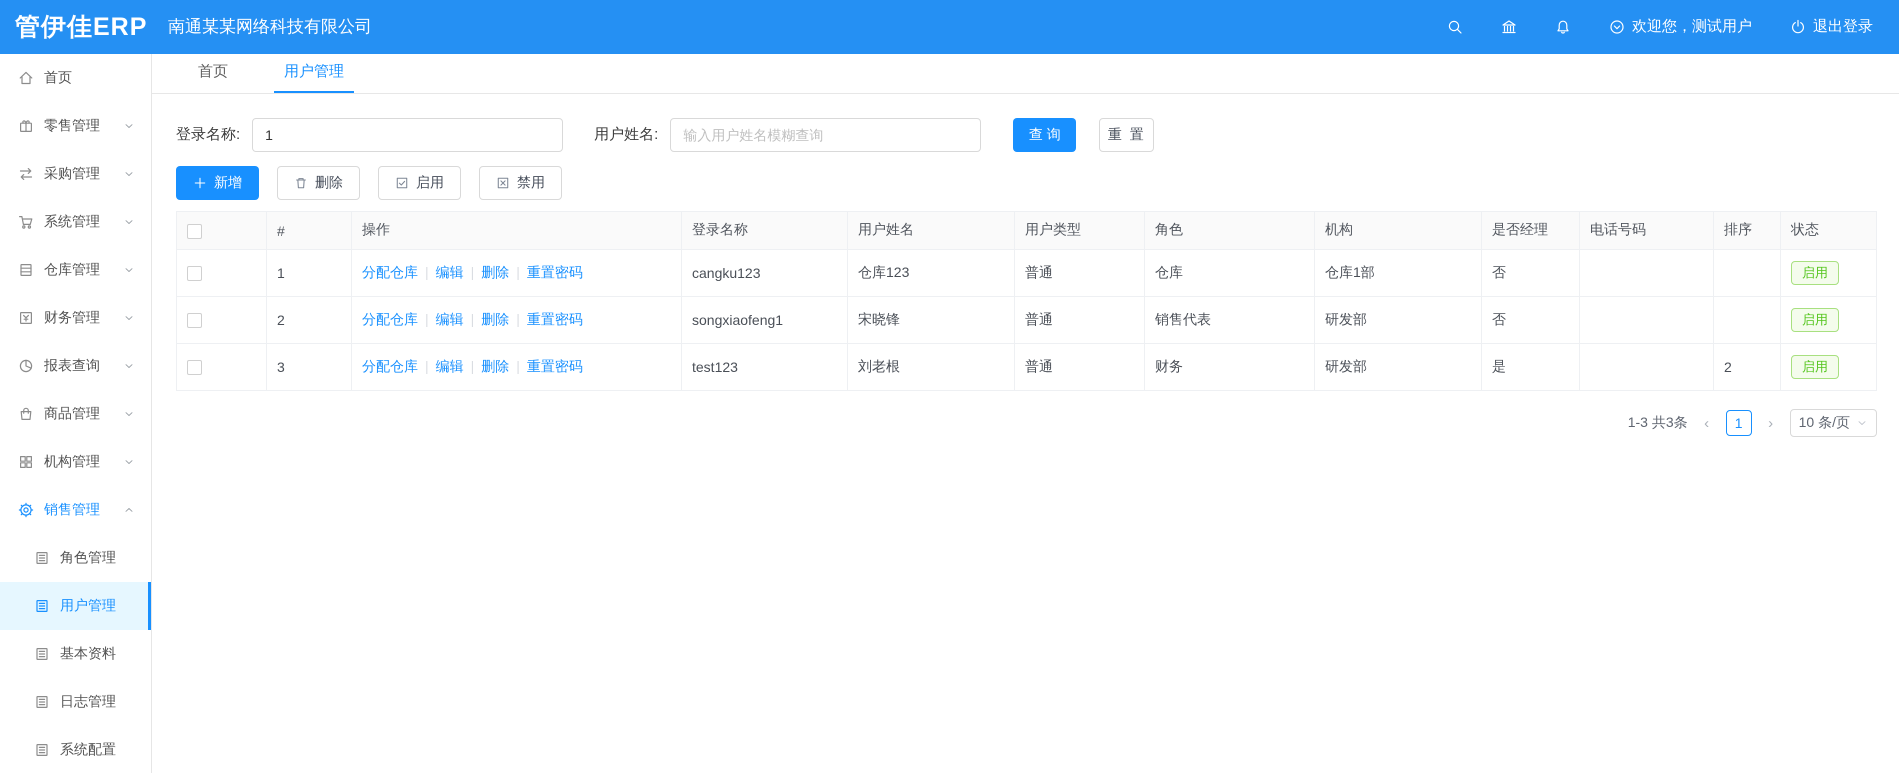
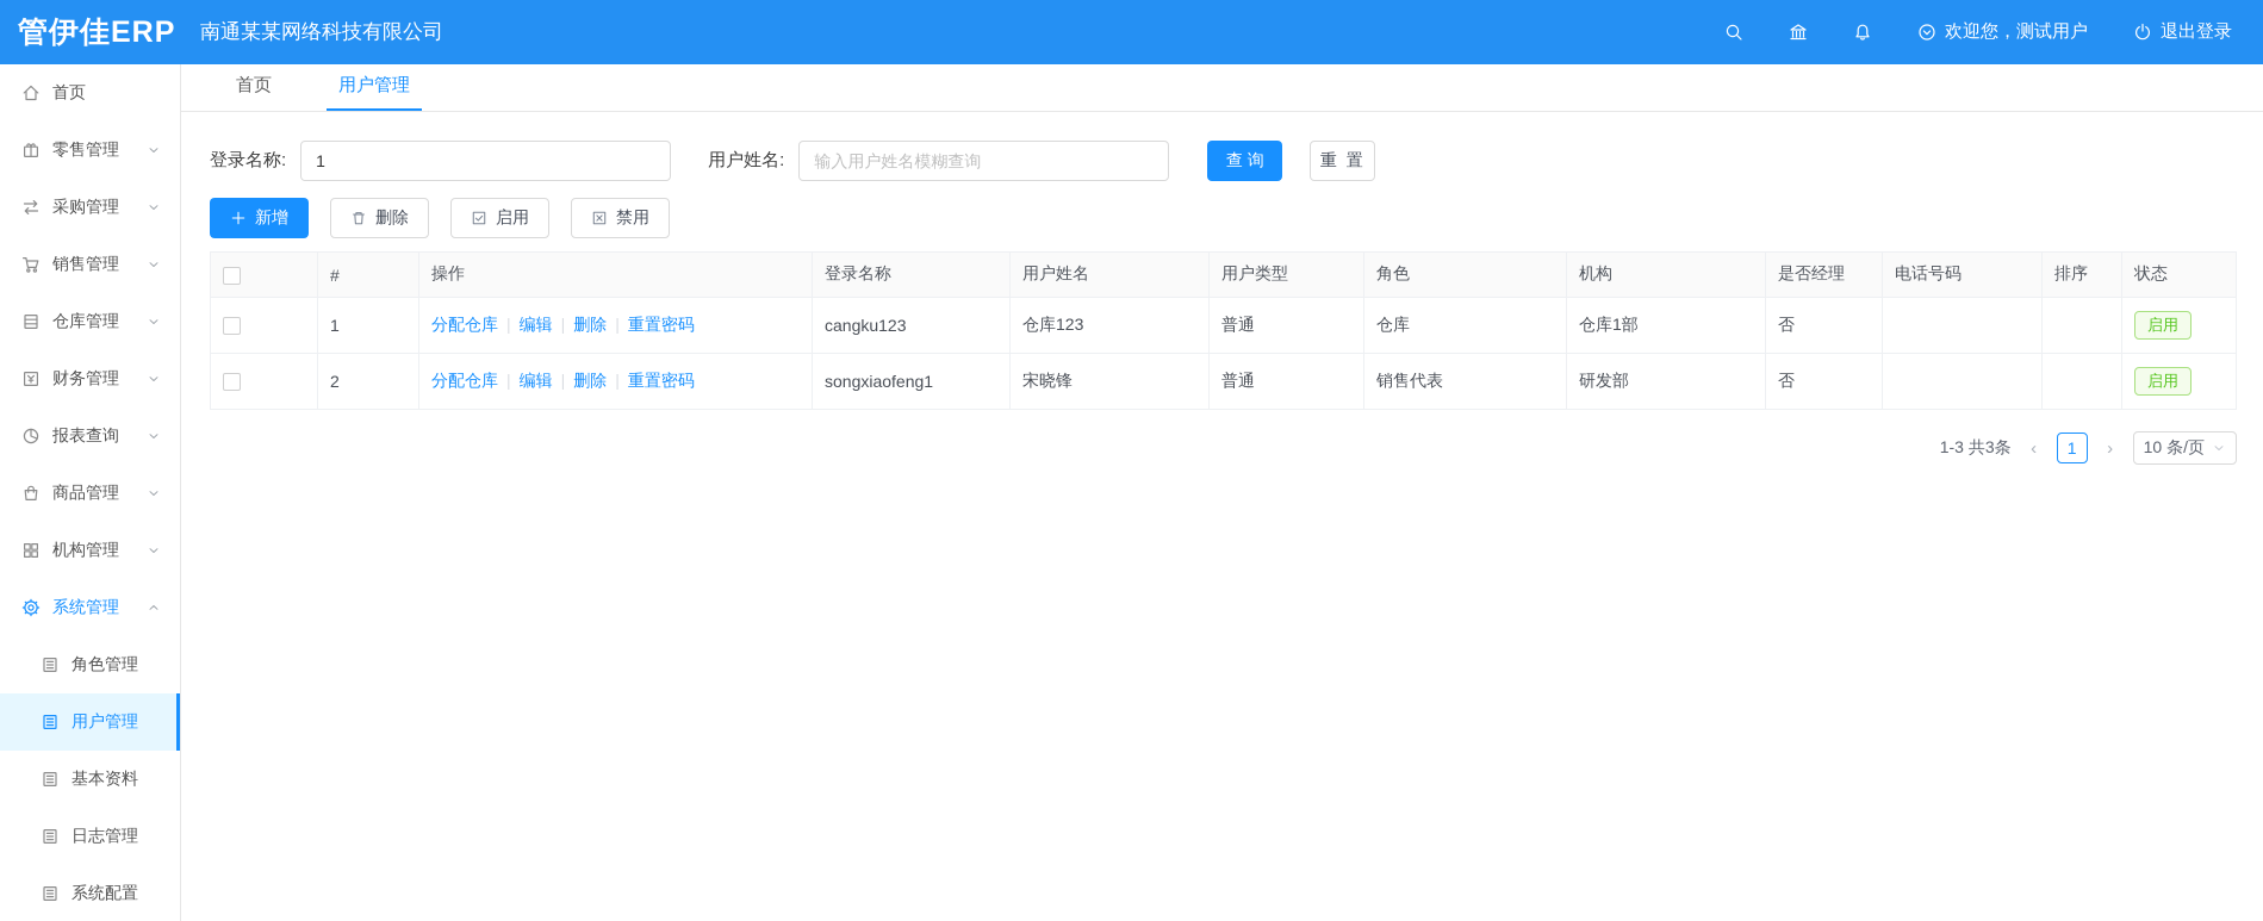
  管伊佳ERP
  南通某某网络科技有限公司
  欢迎您，测试用户
  退出登录
  首页
  零售管理
  采购管理
- 系统管理
+ 销售管理
  仓库管理
  财务管理
  报表查询
  商品管理
  机构管理
- 销售管理
+ 系统管理
  角色管理
  用户管理
  基本资料
  日志管理
  系统配置
  首页
  用户管理
  登录名称:
  1
  用户姓名:
  输入用户姓名模糊查询
  查 询
  重 置
  新增
  删除
  启用
  禁用
  	#	操作	登录名称	用户姓名	用户类型	角色	机构	是否经理	电话号码	排序	状态
  	1	分配仓库 | 编辑 | 删除 | 重置密码	cangku123	仓库123	普通	仓库	仓库1部	否			启用
  	2	分配仓库 | 编辑 | 删除 | 重置密码	songxiaofeng1	宋晓锋	普通	销售代表	研发部	否			启用
- 	3	分配仓库 | 编辑 | 删除 | 重置密码	test123	刘老根	普通	财务	研发部	是		2	启用
  1-3 共3条
  ‹
  1
  ›
  10 条/页
